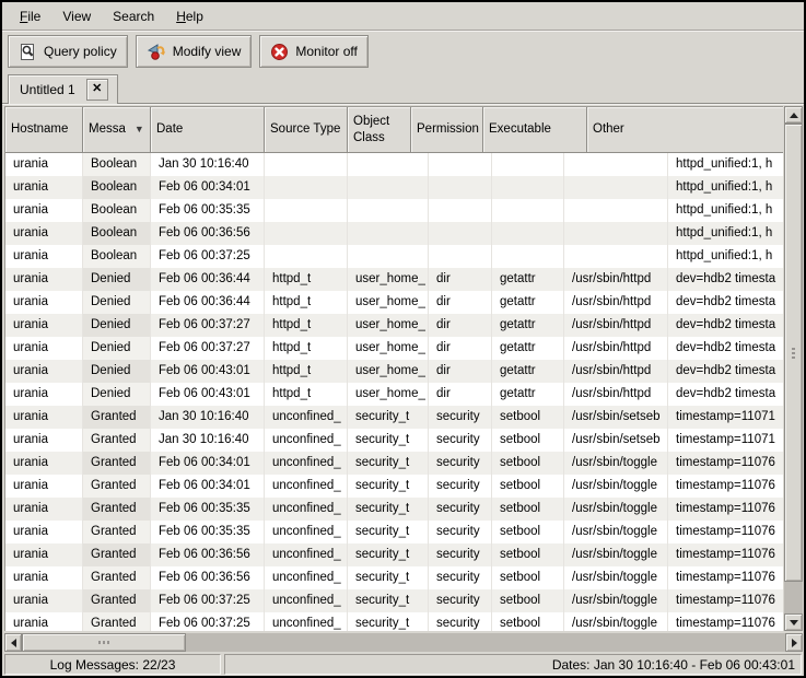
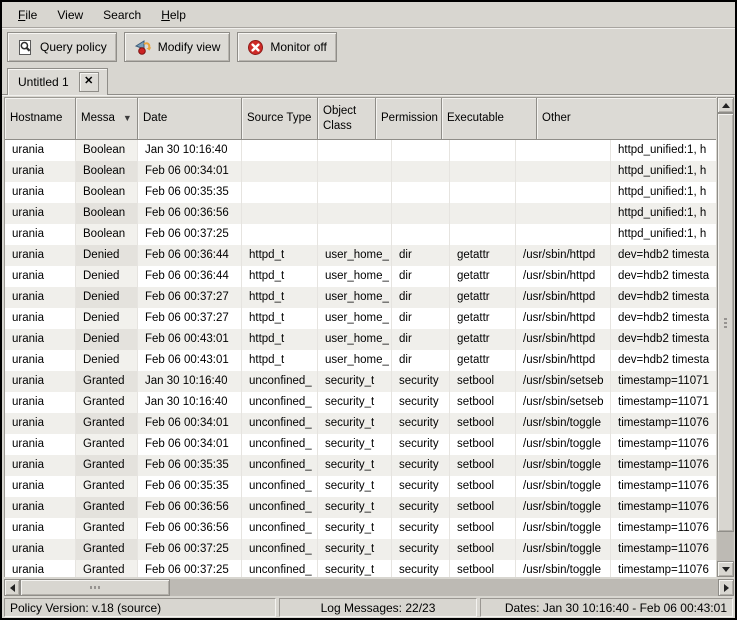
  File
  View
  Search
  Help
  Query policy
  Modify view
  Monitor off
  Untitled 1
  ✕
  Hostname
  Messa
  ▼
  Date
  Source Type
  Object Class
  Permission
  Executable
  Other
  urania
  Boolean
  Jan 30 10:16:40
  httpd_unified:1, h
  urania
  Boolean
  Feb 06 00:34:01
  httpd_unified:1, h
  urania
  Boolean
  Feb 06 00:35:35
  httpd_unified:1, h
  urania
  Boolean
  Feb 06 00:36:56
  httpd_unified:1, h
  urania
  Boolean
  Feb 06 00:37:25
  httpd_unified:1, h
  urania
  Denied
  Feb 06 00:36:44
  httpd_t
  user_home_
  dir
  getattr
  /usr/sbin/httpd
  dev=hdb2 timesta
  urania
  Denied
  Feb 06 00:36:44
  httpd_t
  user_home_
  dir
  getattr
  /usr/sbin/httpd
  dev=hdb2 timesta
  urania
  Denied
  Feb 06 00:37:27
  httpd_t
  user_home_
  dir
  getattr
  /usr/sbin/httpd
  dev=hdb2 timesta
  urania
  Denied
  Feb 06 00:37:27
  httpd_t
  user_home_
  dir
  getattr
  /usr/sbin/httpd
  dev=hdb2 timesta
  urania
  Denied
  Feb 06 00:43:01
  httpd_t
  user_home_
  dir
  getattr
  /usr/sbin/httpd
  dev=hdb2 timesta
  urania
  Denied
  Feb 06 00:43:01
  httpd_t
  user_home_
  dir
  getattr
  /usr/sbin/httpd
  dev=hdb2 timesta
  urania
  Granted
  Jan 30 10:16:40
  unconfined_
  security_t
  security
  setbool
  /usr/sbin/setseb
  timestamp=11071
  urania
  Granted
  Jan 30 10:16:40
  unconfined_
  security_t
  security
  setbool
  /usr/sbin/setseb
  timestamp=11071
  urania
  Granted
  Feb 06 00:34:01
  unconfined_
  security_t
  security
  setbool
  /usr/sbin/toggle
  timestamp=11076
  urania
  Granted
  Feb 06 00:34:01
  unconfined_
  security_t
  security
  setbool
  /usr/sbin/toggle
  timestamp=11076
  urania
  Granted
  Feb 06 00:35:35
  unconfined_
  security_t
  security
  setbool
  /usr/sbin/toggle
  timestamp=11076
  urania
  Granted
  Feb 06 00:35:35
  unconfined_
  security_t
  security
  setbool
  /usr/sbin/toggle
  timestamp=11076
  urania
  Granted
  Feb 06 00:36:56
  unconfined_
  security_t
  security
  setbool
  /usr/sbin/toggle
  timestamp=11076
  urania
  Granted
  Feb 06 00:36:56
  unconfined_
  security_t
  security
  setbool
  /usr/sbin/toggle
  timestamp=11076
  urania
  Granted
  Feb 06 00:37:25
  unconfined_
  security_t
  security
  setbool
  /usr/sbin/toggle
  timestamp=11076
  urania
  Granted
  Feb 06 00:37:25
  unconfined_
  security_t
  security
  setbool
  /usr/sbin/toggle
  timestamp=11076
+ Policy Version: v.18 (source)
  Log Messages: 22/23
  Dates: Jan 30 10:16:40 - Feb 06 00:43:01
